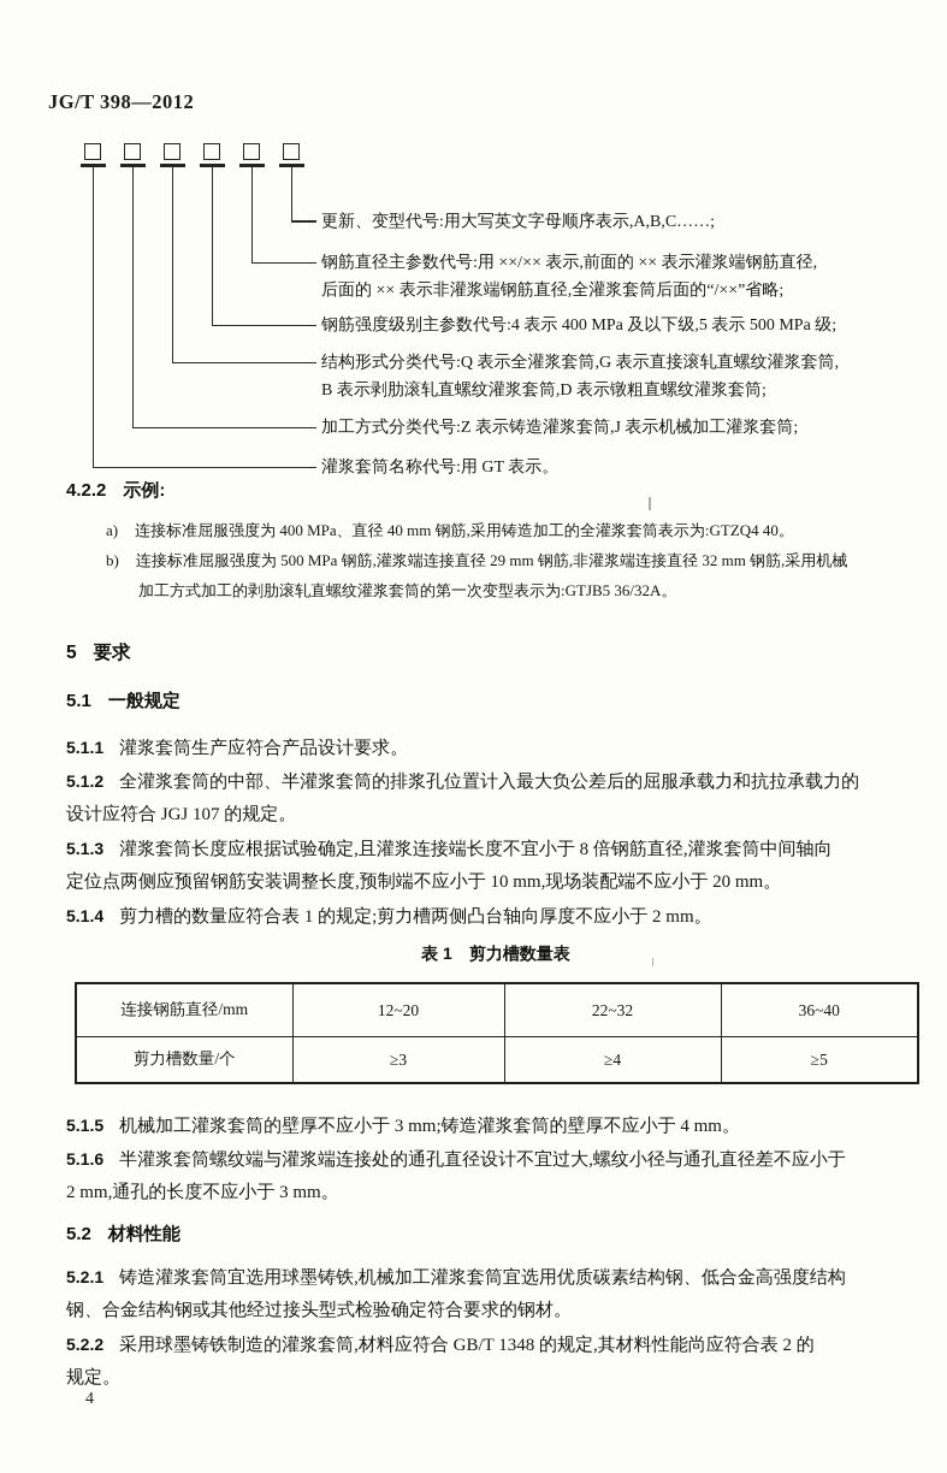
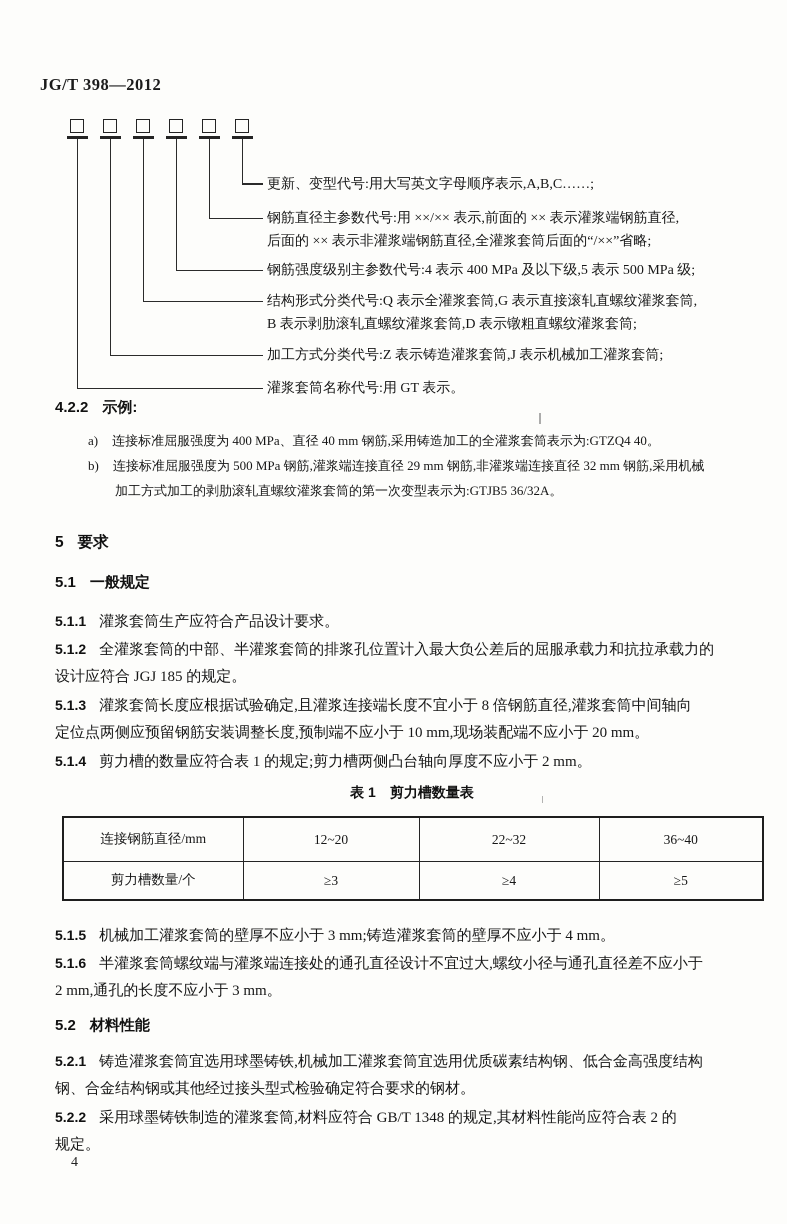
  JG/T 398—2012
  更新、变型代号:用大写英文字母顺序表示,A,B,C……;
  钢筋直径主参数代号:用 ××/×× 表示,前面的 ×× 表示灌浆端钢筋直径,
  后面的 ×× 表示非灌浆端钢筋直径,全灌浆套筒后面的“/××”省略;
  钢筋强度级别主参数代号:4 表示 400 MPa 及以下级,5 表示 500 MPa 级;
  结构形式分类代号:Q 表示全灌浆套筒,G 表示直接滚轧直螺纹灌浆套筒,
  B 表示剥肋滚轧直螺纹灌浆套筒,D 表示镦粗直螺纹灌浆套筒;
  加工方式分类代号:Z 表示铸造灌浆套筒,J 表示机械加工灌浆套筒;
  灌浆套筒名称代号:用 GT 表示。
  4.2.2 示例:
  a) 连接标准屈服强度为 400 MPa、直径 40 mm 钢筋,采用铸造加工的全灌浆套筒表示为:GTZQ4 40。
  b) 连接标准屈服强度为 500 MPa 钢筋,灌浆端连接直径 29 mm 钢筋,非灌浆端连接直径 32 mm 钢筋,采用机械
  加工方式加工的剥肋滚轧直螺纹灌浆套筒的第一次变型表示为:GTJB5 36/32A。
  5 要求
  5.1 一般规定
  5.1.1 灌浆套筒生产应符合产品设计要求。
  5.1.2 全灌浆套筒的中部、半灌浆套筒的排浆孔位置计入最大负公差后的屈服承载力和抗拉承载力的
- 设计应符合 JGJ 107 的规定。
+ 设计应符合 JGJ 185 的规定。
  5.1.3 灌浆套筒长度应根据试验确定,且灌浆连接端长度不宜小于 8 倍钢筋直径,灌浆套筒中间轴向
  定位点两侧应预留钢筋安装调整长度,预制端不应小于 10 mm,现场装配端不应小于 20 mm。
  5.1.4 剪力槽的数量应符合表 1 的规定;剪力槽两侧凸台轴向厚度不应小于 2 mm。
  表 1 剪力槽数量表
  连接钢筋直径/mm	12~20	22~32	36~40
  剪力槽数量/个	≥3	≥4	≥5
  5.1.5 机械加工灌浆套筒的壁厚不应小于 3 mm;铸造灌浆套筒的壁厚不应小于 4 mm。
  5.1.6 半灌浆套筒螺纹端与灌浆端连接处的通孔直径设计不宜过大,螺纹小径与通孔直径差不应小于
  2 mm,通孔的长度不应小于 3 mm。
  5.2 材料性能
  5.2.1 铸造灌浆套筒宜选用球墨铸铁,机械加工灌浆套筒宜选用优质碳素结构钢、低合金高强度结构
  钢、合金结构钢或其他经过接头型式检验确定符合要求的钢材。
  5.2.2 采用球墨铸铁制造的灌浆套筒,材料应符合 GB/T 1348 的规定,其材料性能尚应符合表 2 的
  规定。
  4
